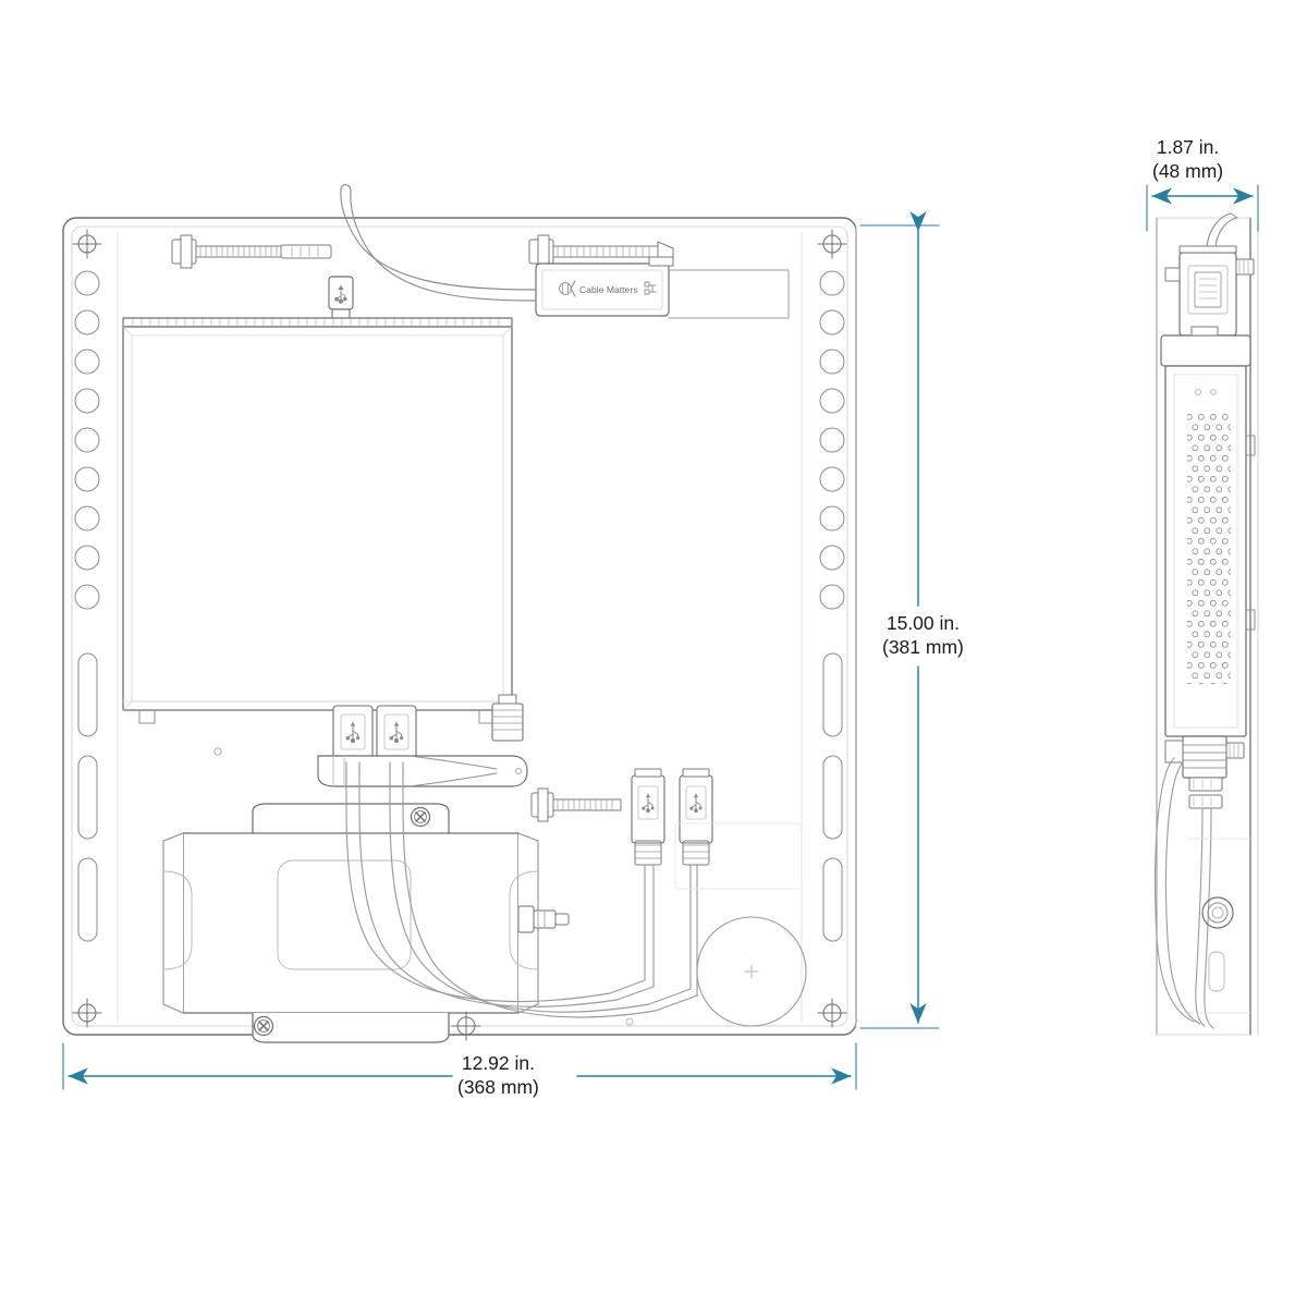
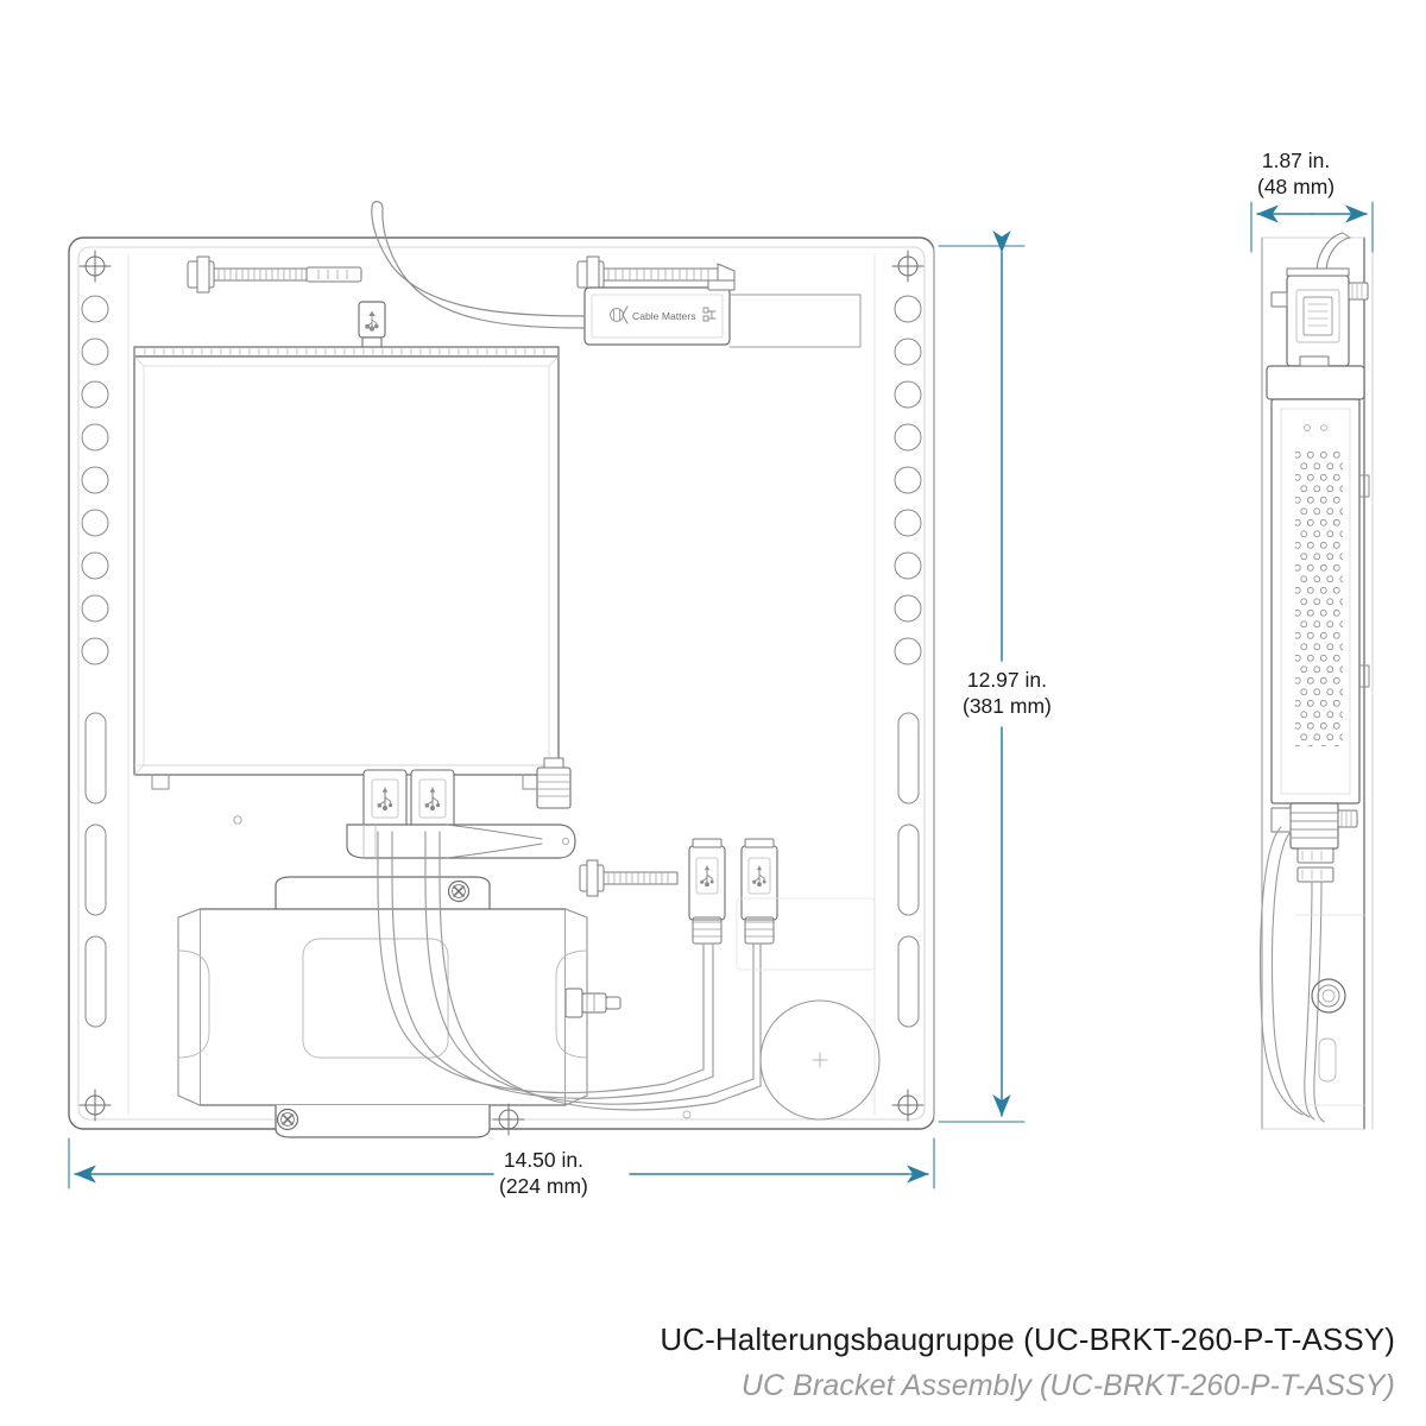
  Cable Matters
- 15.00 in.
+ 12.97 in.
  (381 mm)
- 12.92 in.
+ 14.50 in.
- (368 mm)
+ (224 mm)
  1.87 in.
  (48 mm)
+ UC-Halterungsbaugruppe (UC-BRKT-260-P-T-ASSY)
+ UC Bracket Assembly (UC-BRKT-260-P-T-ASSY)
